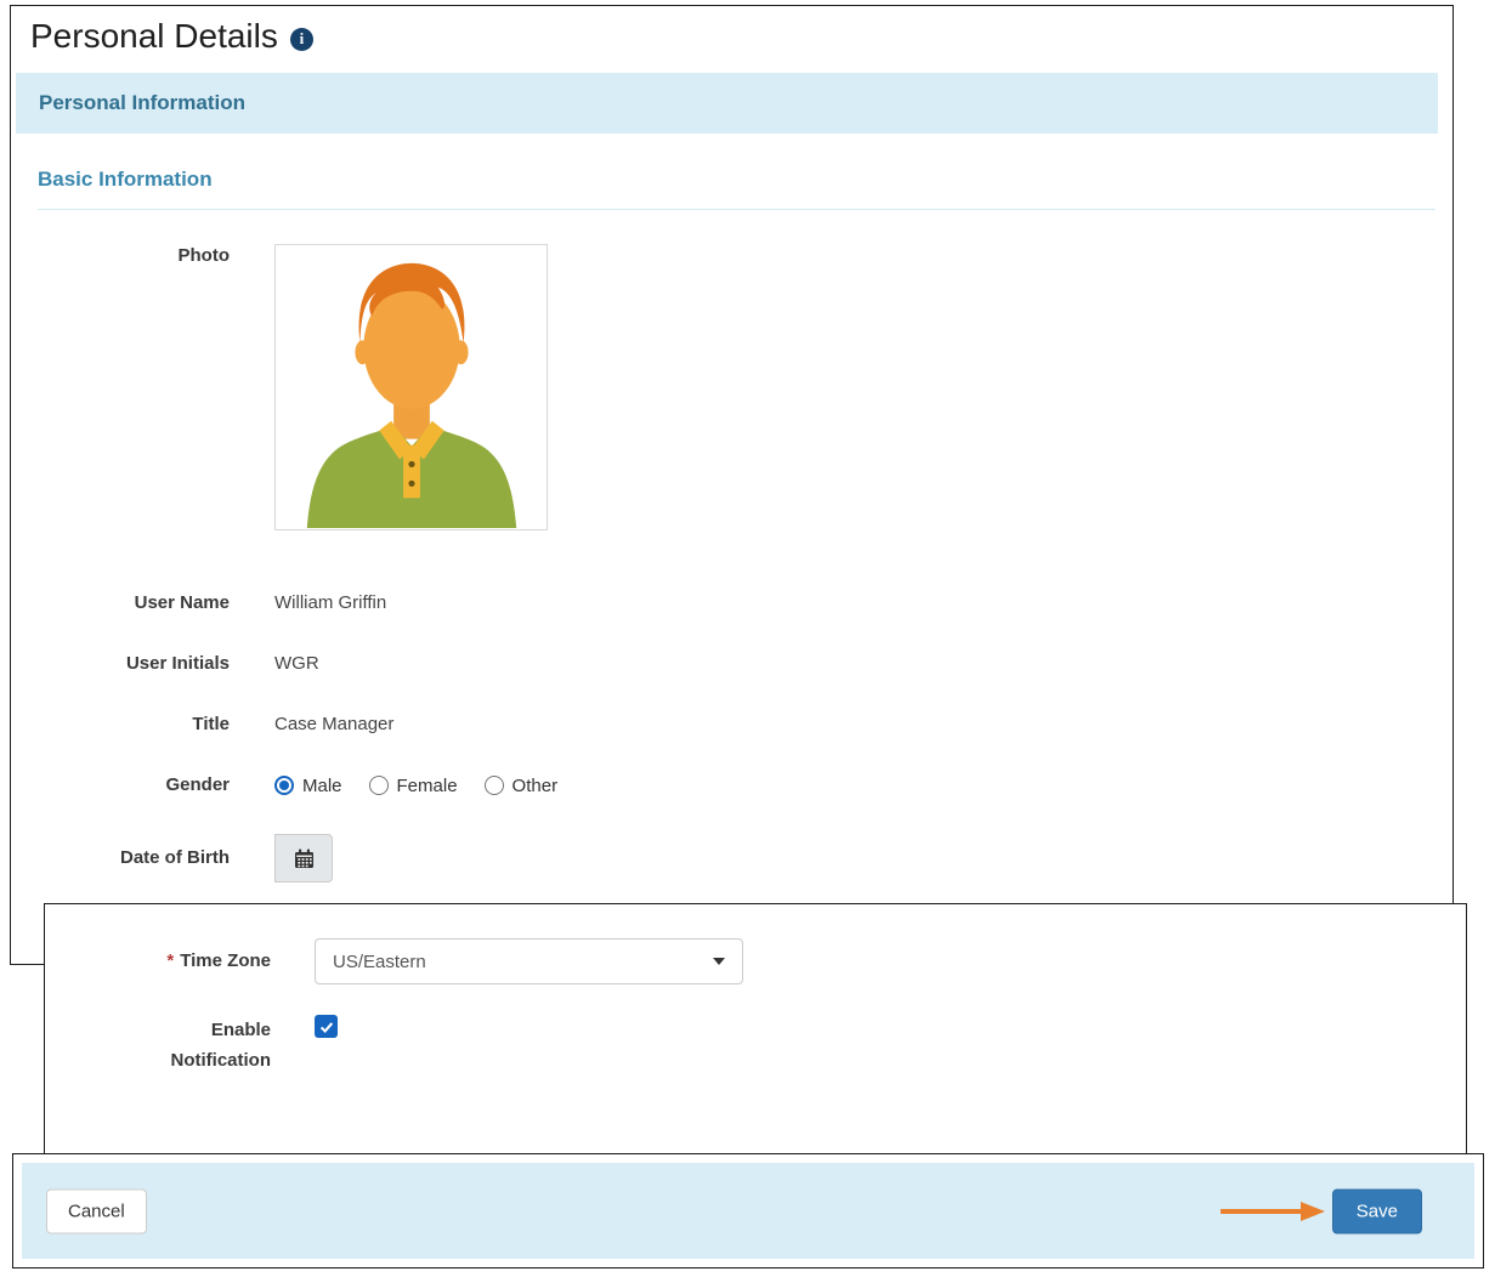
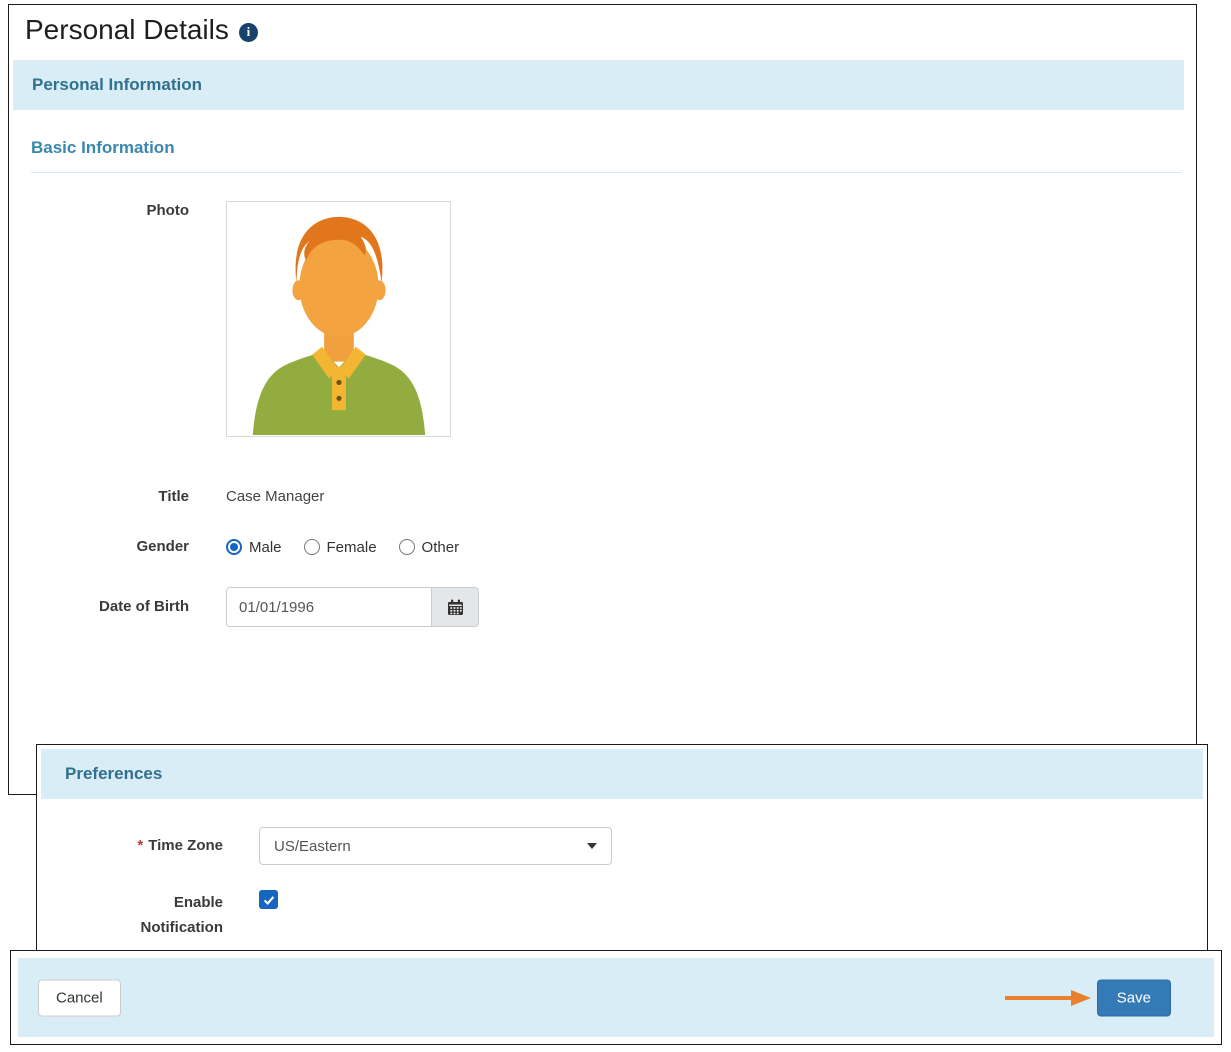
  Personal Details
  i
  Personal Information
  Basic Information
  Photo
- User Name
- William Griffin
- User Initials
- WGR
  Title
  Case Manager
  Gender
  Male
  Female
  Other
  Date of Birth
+ 01/01/1996
+ Preferences
  * Time Zone
  US/Eastern
  Enable
  Notification
  Cancel
  Save
